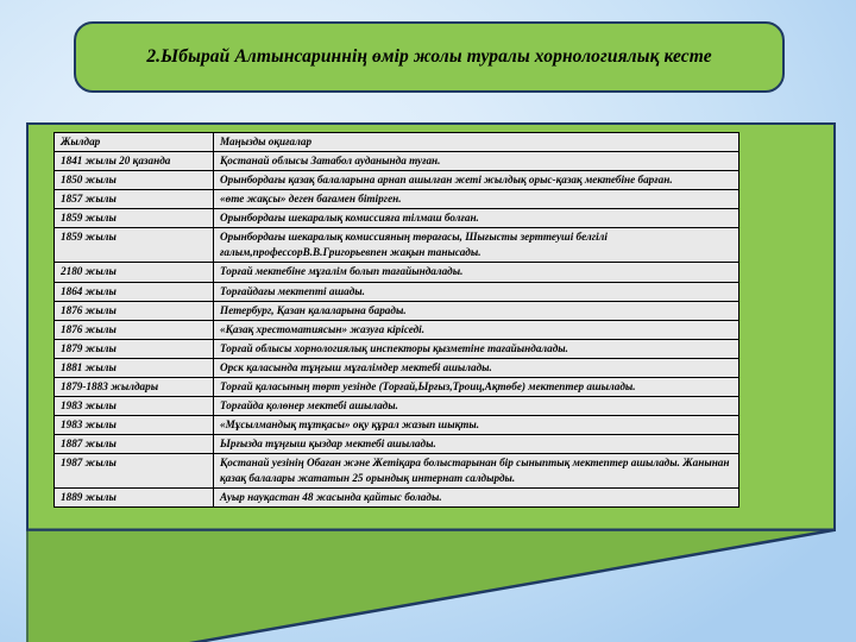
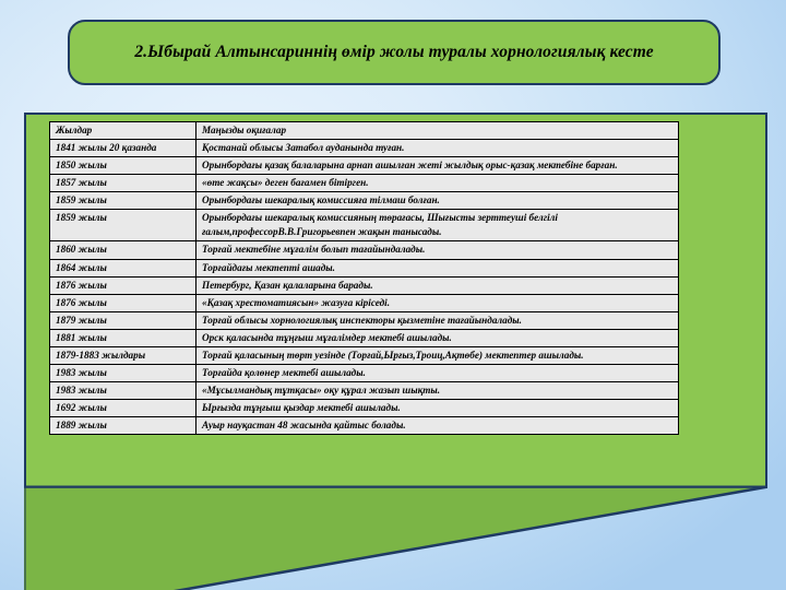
  2.Ыбырай Алтынсариннің өмір жолы туралы хорнологиялық кесте
  Жылдар	Маңызды оқиғалар
  1841 жылы 20 қазанда	Қостанай облысы Затабол ауданында туған.
  1850 жылы	Орынбордағы қазақ балаларына арнап ашылған жеті жылдық орыс-қазақ мектебіне барған.
  1857 жылы	«өте жақсы» деген бағамен бітірген.
  1859 жылы	Орынбордағы шекаралық комиссияға тілмаш болған.
  1859 жылы	Орынбордағы шекаралық комиссияның төрағасы, Шығысты зерттеуші белгілі ғалым,профессорВ.В.Григорьевпен жақын танысады.
- 2180 жылы	Торғай мектебіне мұғалім болып тағайындалады.
+ 1860 жылы	Торғай мектебіне мұғалім болып тағайындалады.
  1864 жылы	Торғайдағы мектепті ашады.
  1876 жылы	Петербург, Қазан қалаларына барады.
  1876 жылы	«Қазақ хрестоматиясын» жазуға кіріседі.
  1879 жылы	Торғай облысы хорнологиялық инспекторы қызметіне тағайындалады.
  1881 жылы	Орск қаласында тұңғыш мұғалімдер мектебі ашылады.
  1879-1883 жылдары	Торғай қаласының төрт уезінде (Торғай,Ырғыз,Троиц,Ақтөбе) мектептер ашылады.
  1983 жылы	Торғайда қолөнер мектебі ашылады.
  1983 жылы	«Мұсылмандық тұтқасы» оқу құрал жазып шықты.
- 1887 жылы	Ырғызда тұңғыш қыздар мектебі ашылады.
+ 1692 жылы	Ырғызда тұңғыш қыздар мектебі ашылады.
- 1987 жылы	Қостанай уезінің Обаған және Жетіқара болыстарынан бір сыныптық мектептер ашылады. Жанынан қазақ балалары жататын 25 орындық интернат салдырды.
  1889 жылы	Ауыр науқастан 48 жасында қайтыс болады.
